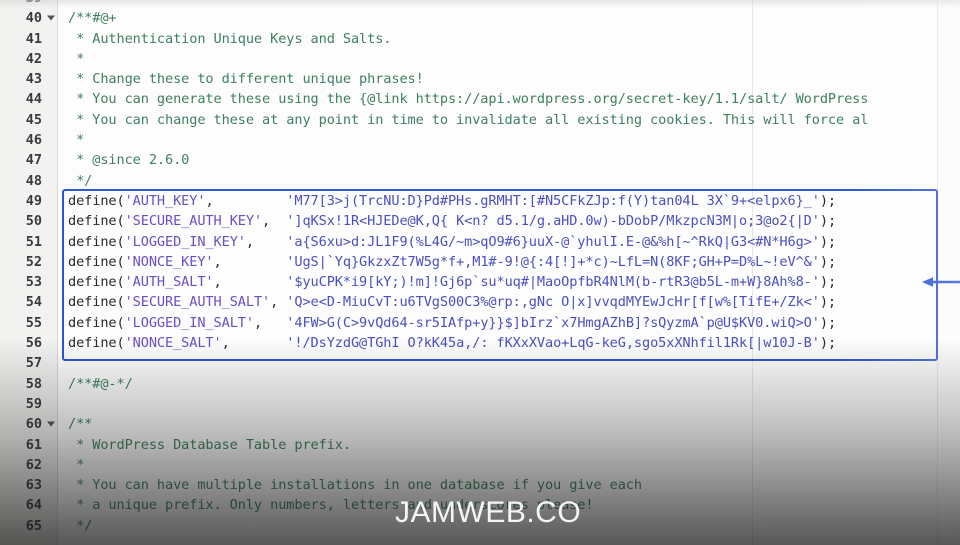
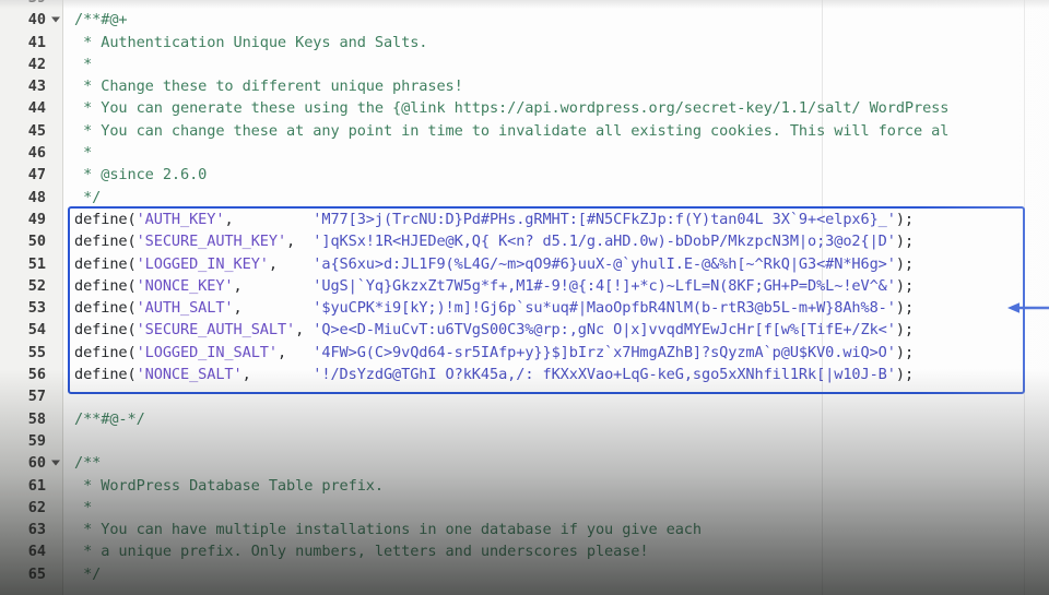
- JAMWEB.CO
